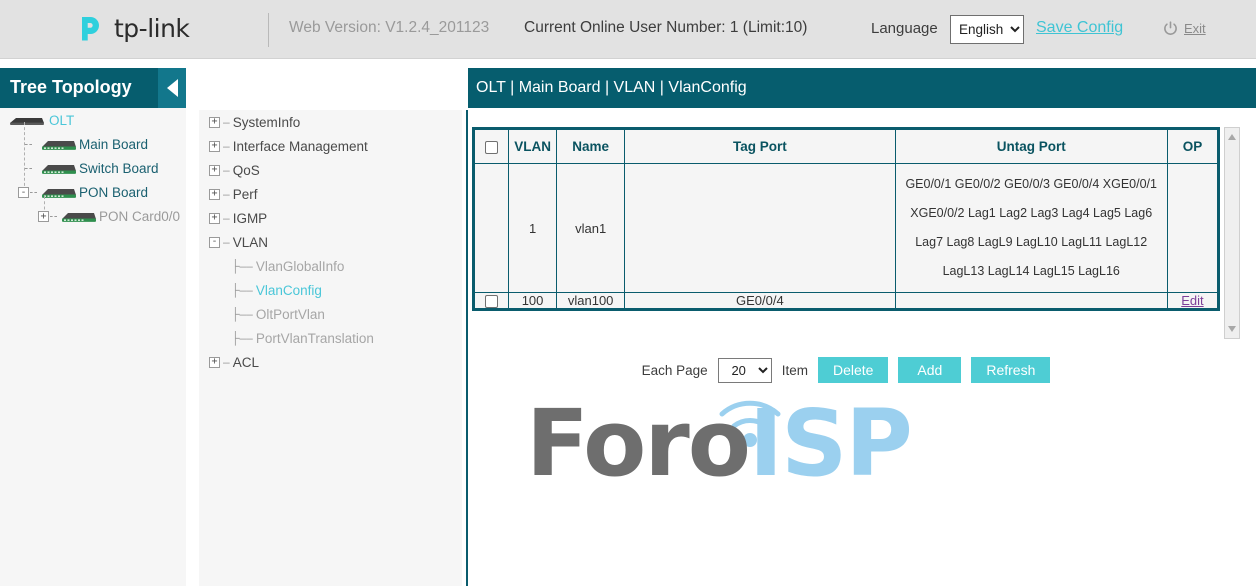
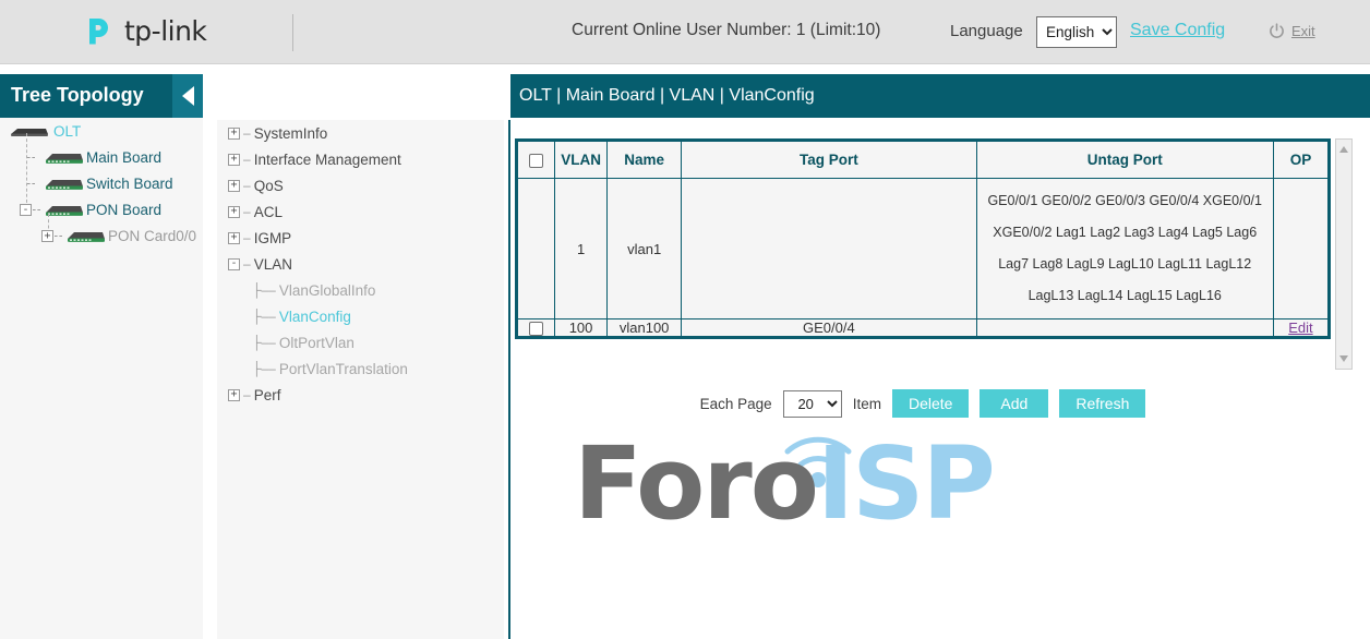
  tp-link
- Web Version: V1.2.4_201123
  Current Online User Number: 1 (Limit:10)
  Language
  English
  Save Config
  Exit
  Tree Topology
  OLT
  Main Board
  Switch Board
  PON Board
  PON Card0/0
  -
  +
  +
  –
  SystemInfo
  +
  –
  Interface Management
  +
  –
  QoS
  +
  –
- Perf
+ ACL
  +
  –
  IGMP
  -
  –
  VLAN
  ├––
  VlanGlobalInfo
  ├––
  VlanConfig
  ├––
  OltPortVlan
  ├––
  PortVlanTranslation
  +
  –
- ACL
+ Perf
  OLT | Main Board | VLAN | VlanConfig
  ForoISP
  	VLAN	Name	Tag Port	Untag Port	OP
  	1	vlan1		GE0/0/1 GE0/0/2 GE0/0/3 GE0/0/4 XGE0/0/1XGE0/0/2 Lag1 Lag2 Lag3 Lag4 Lag5 Lag6Lag7 Lag8 LagL9 LagL10 LagL11 LagL12LagL13 LagL14 LagL15 LagL16
  	100	vlan100	GE0/0/4		Edit
  Each Page
  20
  Item
  Delete
  Add
  Refresh
